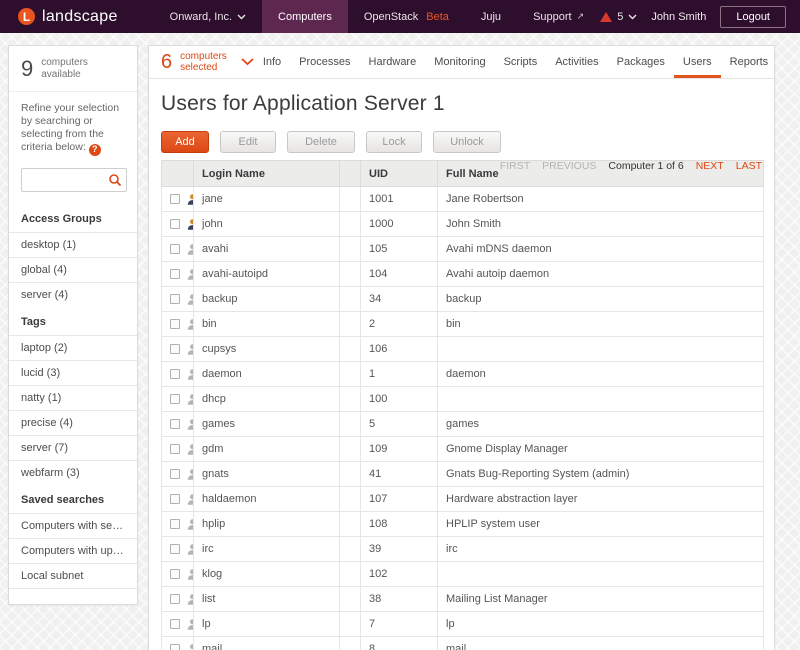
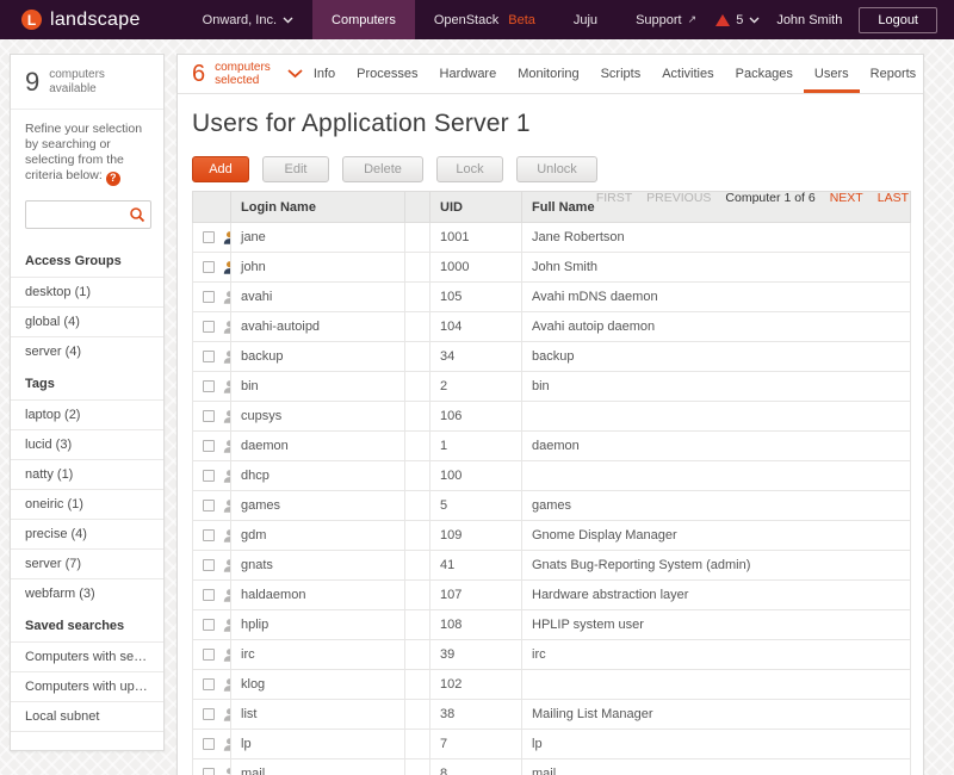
  L
  landscape
  Onward, Inc.
  Computers
  OpenStack
  Beta
  Juju
  Support
  ↗
  5
  John Smith
  Logout
  9
  computers available
  Refine your selection by searching or selecting from the criteria below: ?
  Access Groups
  desktop (1)
  global (4)
  server (4)
  Tags
  laptop (2)
  lucid (3)
  natty (1)
+ oneiric (1)
  precise (4)
  server (7)
  webfarm (3)
  Saved searches
  Computers with securit.
  Computers with upgrad
  Local subnet
  6
  computers selected
  Info
  Processes
  Hardware
  Monitoring
  Scripts
  Activities
  Packages
  Users
  Reports
  Users for Application Server 1
  FIRST
  PREVIOUS
  Computer 1 of 6
  NEXT
  LAST
  Add
  Edit
  Delete
  Lock
  Unlock
  	Login Name		UID	Full Name
  	jane		1001	Jane Robertson
  	john		1000	John Smith
  	avahi		105	Avahi mDNS daemon
  	avahi-autoipd		104	Avahi autoip daemon
  	backup		34	backup
  	bin		2	bin
  	cupsys		106
  	daemon		1	daemon
  	dhcp		100
  	games		5	games
  	gdm		109	Gnome Display Manager
  	gnats		41	Gnats Bug-Reporting System (admin)
  	haldaemon		107	Hardware abstraction layer
  	hplip		108	HPLIP system user
  	irc		39	irc
  	klog		102
  	list		38	Mailing List Manager
  	lp		7	lp
  	mail		8	mail
